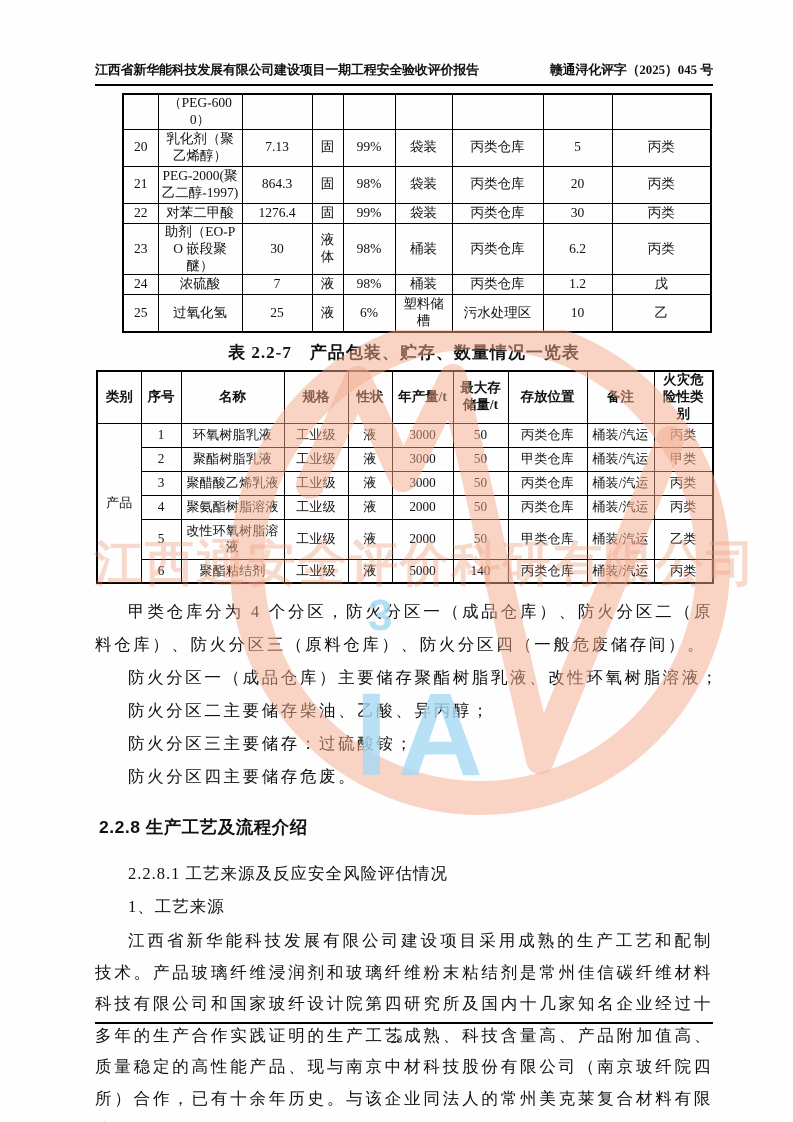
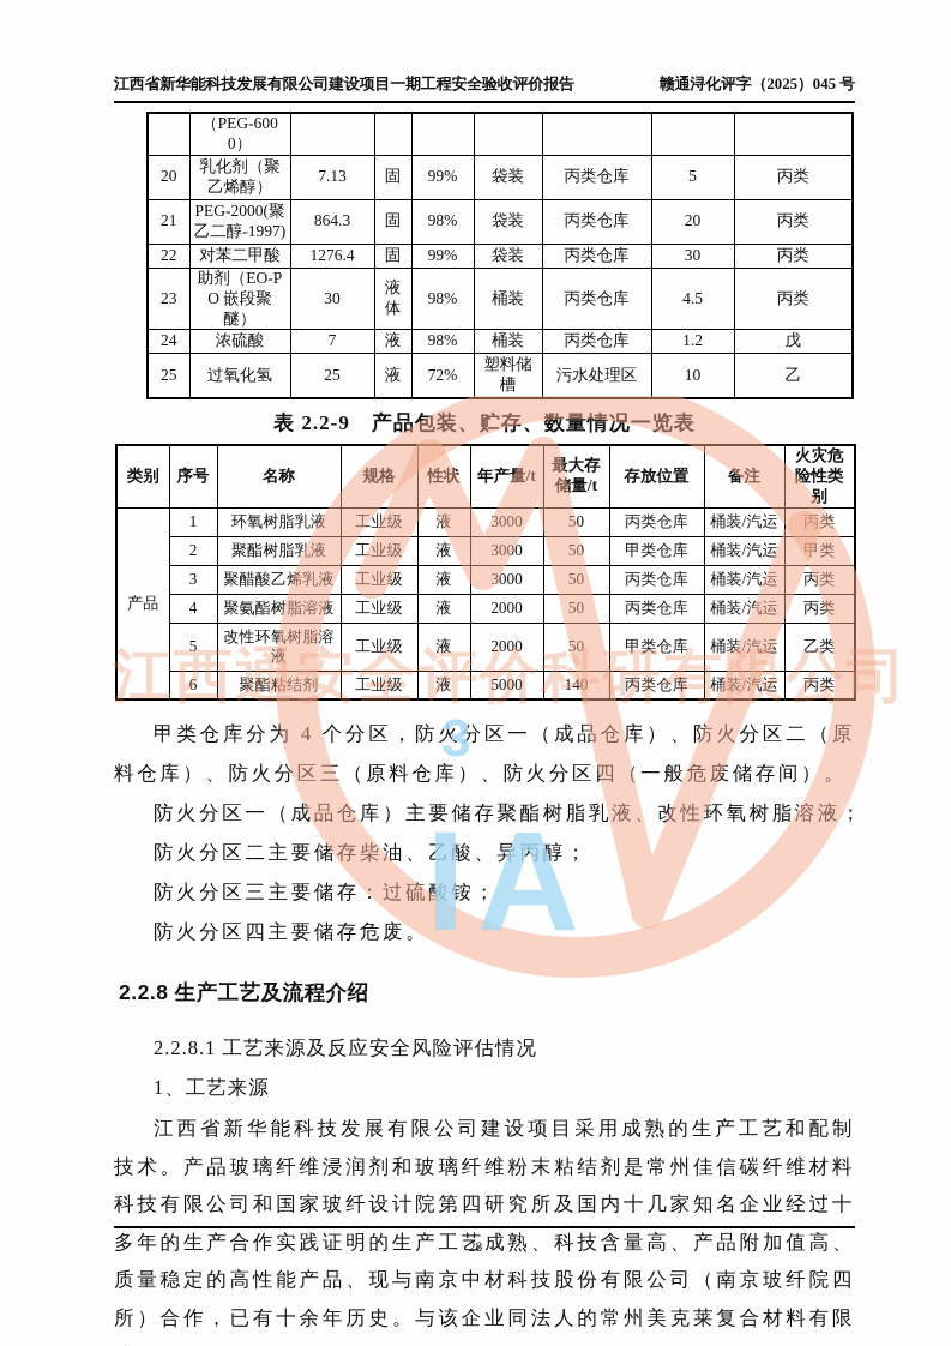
  江西省新华能科技发展有限公司建设项目一期工程安全验收评价报告
  赣通浔化评字（2025）045 号
  	（PEG-6000）
  20	乳化剂（聚乙烯醇）	7.13	固	99%	袋装	丙类仓库	5	丙类
  21	PEG-2000(聚乙二醇-1997)	864.3	固	98%	袋装	丙类仓库	20	丙类
  22	对苯二甲酸	1276.4	固	99%	袋装	丙类仓库	30	丙类
- 23	助剂（EO-PO 嵌段聚醚）	30	液体	98%	桶装	丙类仓库	6.2	丙类
+ 23	助剂（EO-PO 嵌段聚醚）	30	液体	98%	桶装	丙类仓库	4.5	丙类
  24	浓硫酸	7	液	98%	桶装	丙类仓库	1.2	戊
- 25	过氧化氢	25	液	6%	塑料储槽	污水处理区	10	乙
+ 25	过氧化氢	25	液	72%	塑料储槽	污水处理区	10	乙
- 表 2.2-7 产品包装、贮存、数量情况一览表
+ 表 2.2-9 产品包装、贮存、数量情况一览表
  类别	序号	名称	规格	性状	年产量/t	最大存储量/t	存放位置	备注	火灾危险性类别
  产品	1	环氧树脂乳液	工业级	液	3000	50	丙类仓库	桶装/汽运	丙类
  2	聚酯树脂乳液	工业级	液	3000	50	甲类仓库	桶装/汽运	甲类
  3	聚醋酸乙烯乳液	工业级	液	3000	50	丙类仓库	桶装/汽运	丙类
  4	聚氨酯树脂溶液	工业级	液	2000	50	丙类仓库	桶装/汽运	丙类
  5	改性环氧树脂溶液	工业级	液	2000	50	甲类仓库	桶装/汽运	乙类
  6	聚酯粘结剂	工业级	液	5000	140	丙类仓库	桶装/汽运	丙类
  甲类仓库分为 4 个分区，防火分区一（成品仓库）、防火分区二（原料仓库）、防火分区三（原料仓库）、防火分区四（一般危废储存间）。
  防火分区一（成品仓库）主要储存聚酯树脂乳液、改性环氧树脂溶液；
  防火分区二主要储存柴油、乙酸、异丙醇；
  防火分区三主要储存：过硫酸铵；
  防火分区四主要储存危废。
  2.2.8 生产工艺及流程介绍
  2.2.8.1 工艺来源及反应安全风险评估情况
  1、工艺来源
  江西省新华能科技发展有限公司建设项目采用成熟的生产工艺和配制技术。产品玻璃纤维浸润剂和玻璃纤维粉末粘结剂是常州佳信碳纤维材料科技有限公司和国家玻纤设计院第四研究所及国内十几家知名企业经过十多年的生产合作实践证明的生产工艺成熟、科技含量高、产品附加值高、质量稳定的高性能产品、现与南京中材科技股份有限公司（南京玻纤院四所）合作，已有十余年历史。与该企业同法人的常州美克莱复合材料有限
  28
  江西通安全评价科研有限公
  3
  IA
